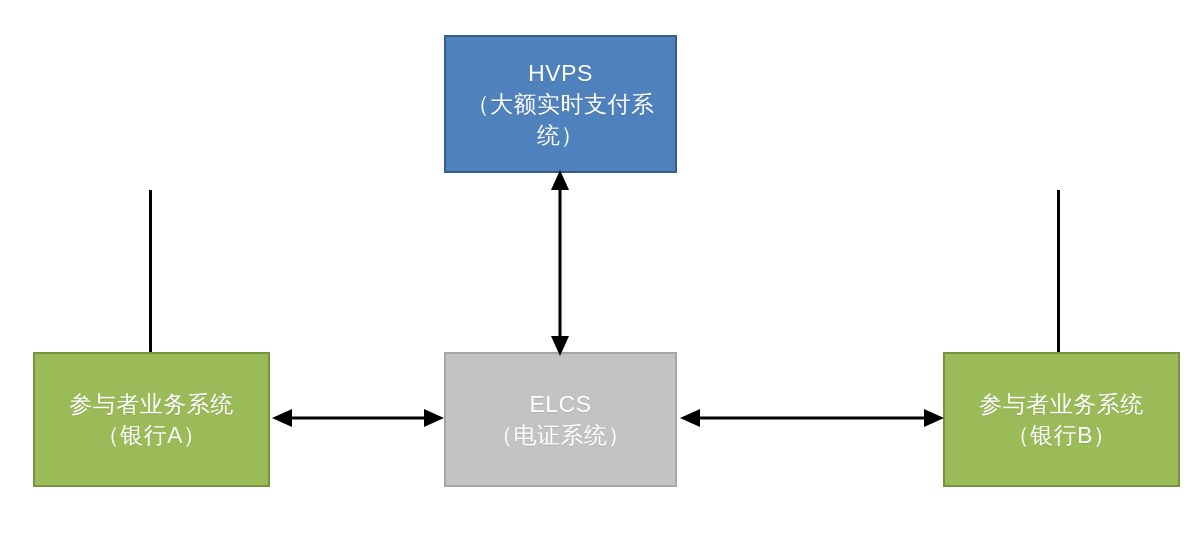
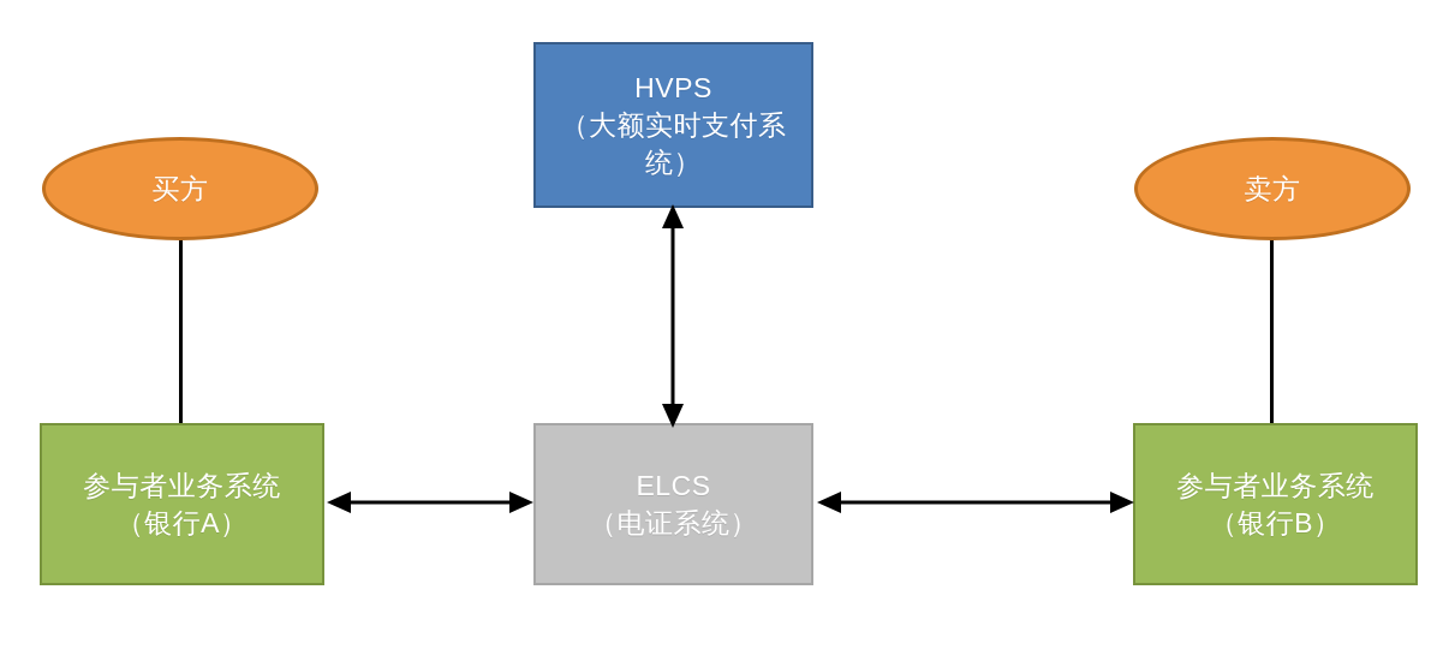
+ 买方
+ 卖方
  HVPS
  （大额实时支付系统）
  ELCS
  （电证系统）
  参与者业务系统
  （银行A）
  参与者业务系统
  （银行B）
